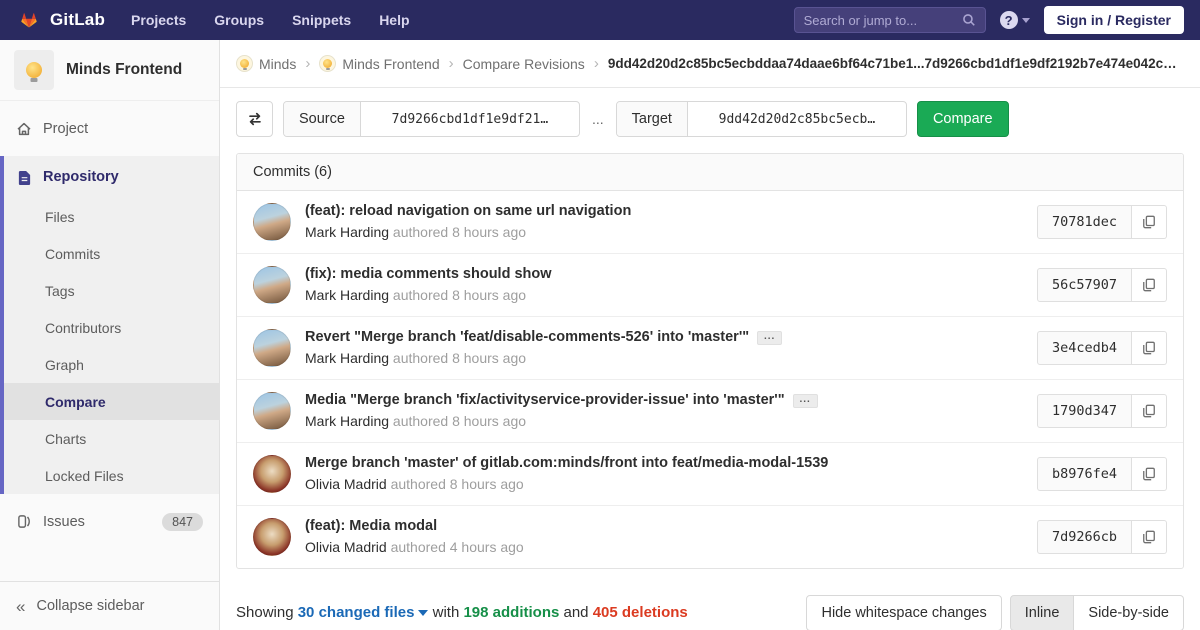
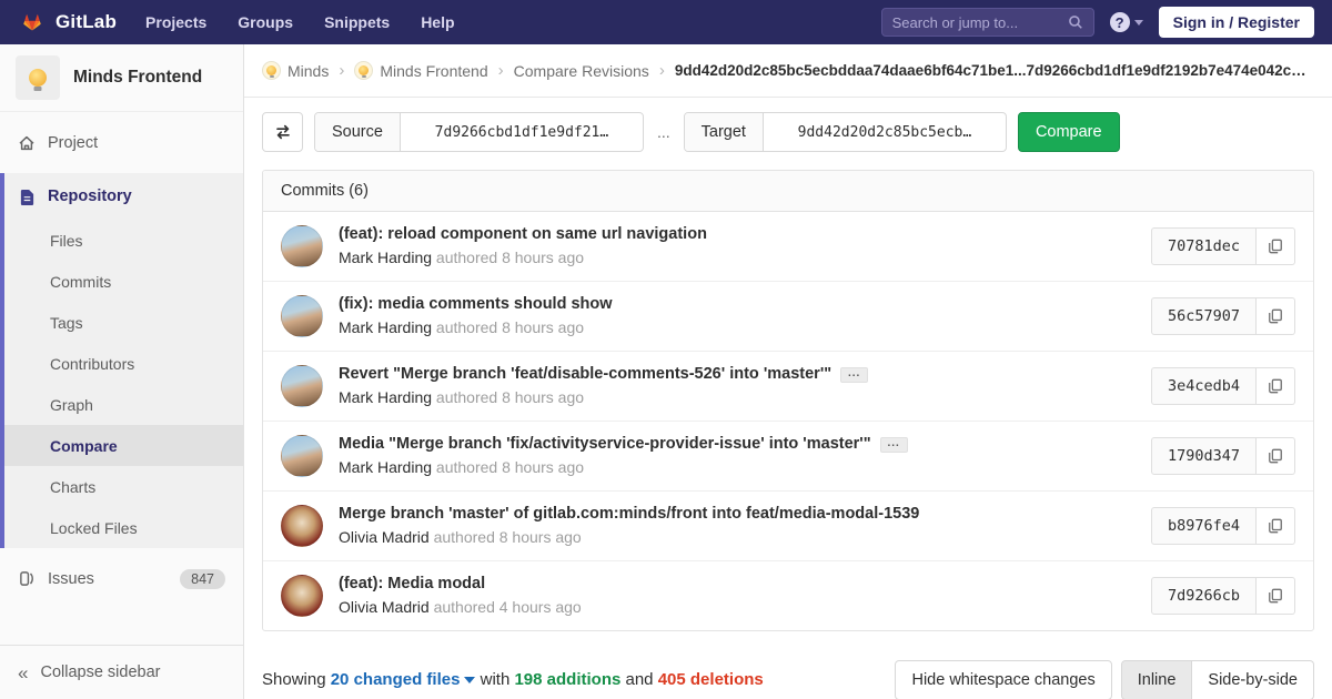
  GitLab
  Projects
  Groups
  Snippets
  Help
  Search or jump to...
  ?
  Sign in / Register
  Minds Frontend
  Project
  Repository
  Files
  Commits
  Tags
  Contributors
  Graph
  Compare
  Charts
  Locked Files
  Issues
  847
  «
  Collapse sidebar
  Minds
  ›
  Minds Frontend
  ›
  Compare Revisions
  ›
  9dd42d20d2c85bc5ecbddaa74daae6bf64c71be1...7d9266cbd1df1e9df2192b7e474e042c2ee
  Source
  7d9266cbd1df1e9df21…
  ...
  Target
  9dd42d20d2c85bc5ecb…
  Compare
  Commits (6)
- (feat): reload navigation on same url navigation
+ (feat): reload component on same url navigation
  Mark Harding authored 8 hours ago
  70781dec
  (fix): media comments should show
  Mark Harding authored 8 hours ago
  56c57907
  Revert "Merge branch 'feat/disable-comments-526' into 'master'"
  ...
  Mark Harding authored 8 hours ago
  3e4cedb4
  Media "Merge branch 'fix/activityservice-provider-issue' into 'master'"
  ...
  Mark Harding authored 8 hours ago
  1790d347
  Merge branch 'master' of gitlab.com:minds/front into feat/media-modal-1539
  Olivia Madrid authored 8 hours ago
  b8976fe4
  (feat): Media modal
  Olivia Madrid authored 4 hours ago
  7d9266cb
- Showing 30 changed files with 198 additions and 405 deletions
+ Showing 20 changed files with 198 additions and 405 deletions
  Hide whitespace changes
  Inline
  Side-by-side
